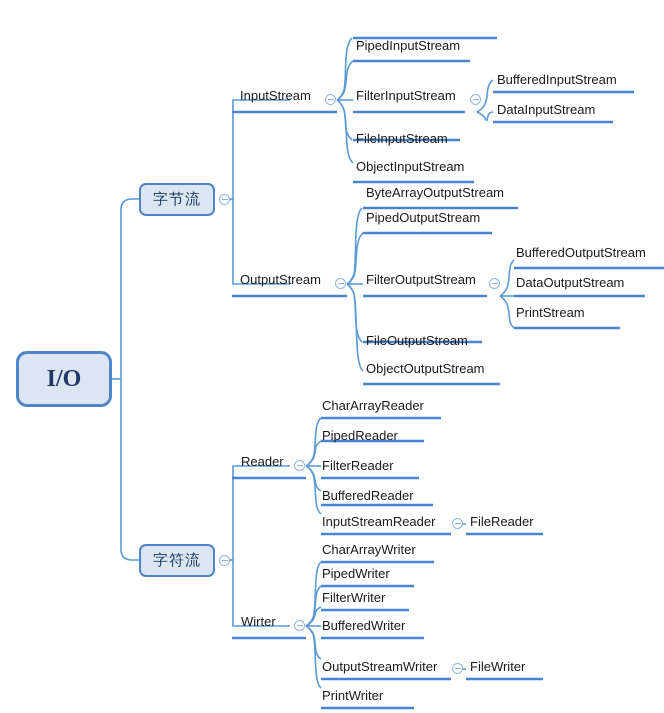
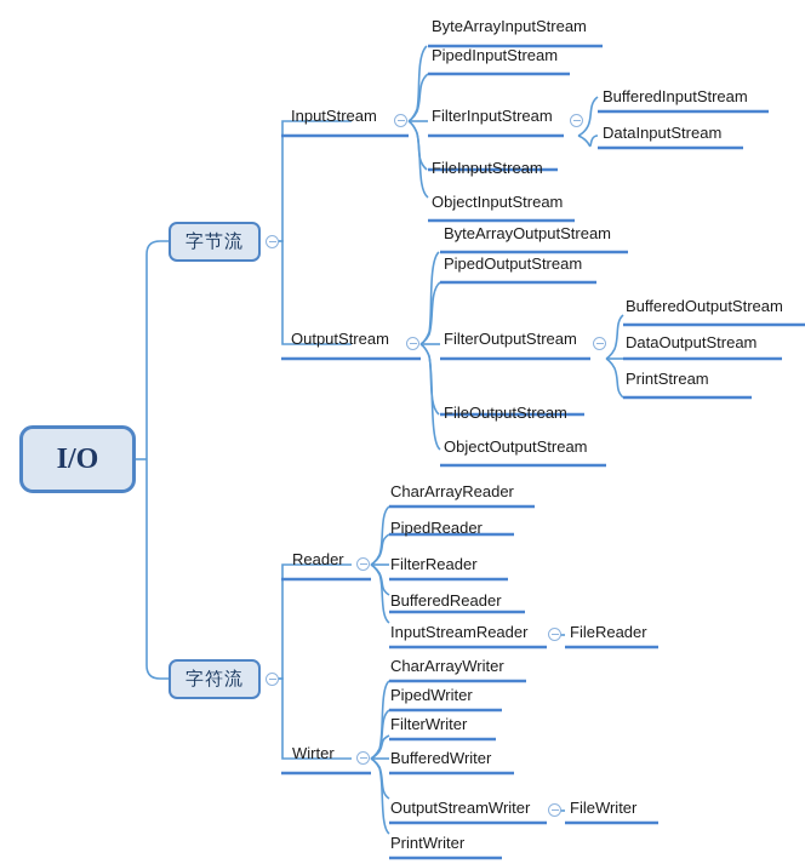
  I/O
  字节流
  字符流
  InputStream
  OutputStream
  Reader
  Wirter
+ ByteArrayInputStream
  PipedInputStream
  FilterInputStream
  FileInputStream
  ObjectInputStream
  BufferedInputStream
  DataInputStream
  ByteArrayOutputStream
  PipedOutputStream
  FilterOutputStream
  FileOutputStream
  ObjectOutputStream
  BufferedOutputStream
  DataOutputStream
  PrintStream
  CharArrayReader
  PipedReader
  FilterReader
  BufferedReader
  InputStreamReader
  FileReader
  CharArrayWriter
  PipedWriter
  FilterWriter
  BufferedWriter
  OutputStreamWriter
  FileWriter
  PrintWriter
